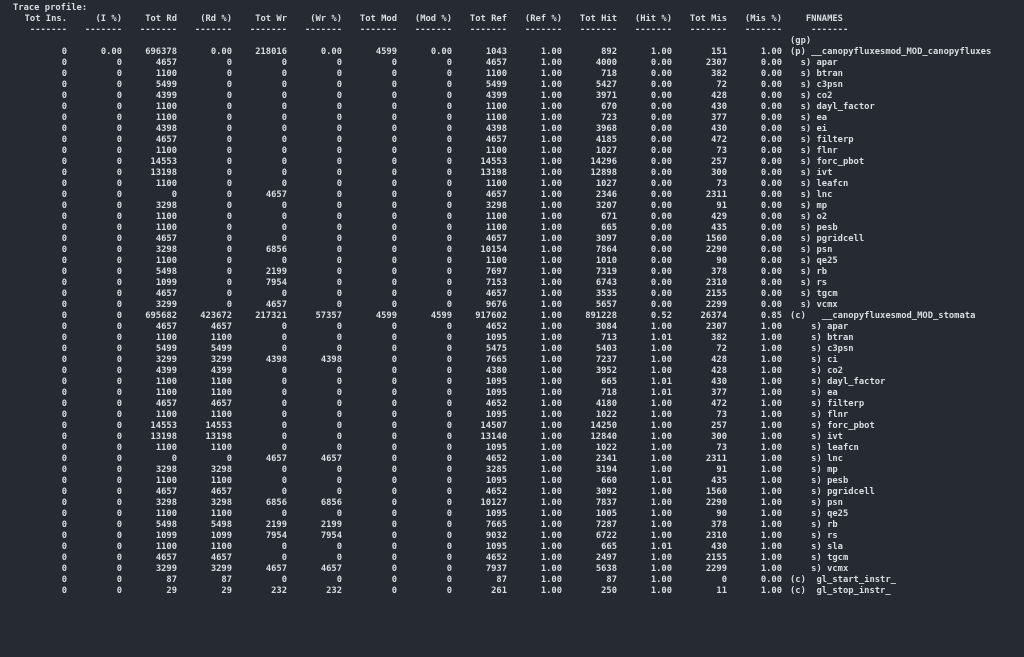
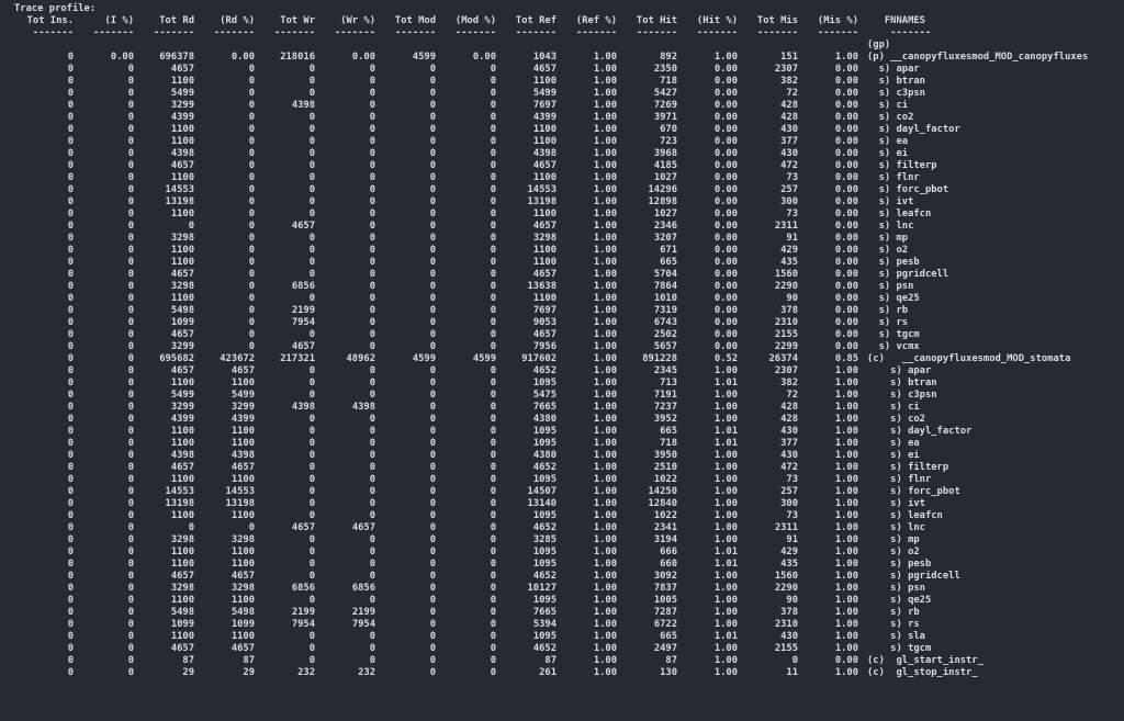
  Trace profile:
  Tot Ins.	(I %)	Tot Rd	(Rd %)	Tot Wr	(Wr %)	Tot Mod	(Mod %)	Tot Ref	(Ref %)	Tot Hit	(Hit %)	Tot Mis	(Mis %)	FNNAMES
  -------	-------	-------	-------	-------	-------	-------	-------	-------	-------	-------	-------	-------	-------	-------
  														(gp)
  0	0.00	696378	0.00	218016	0.00	4599	0.00	1043	1.00	892	1.00	151	1.00	(p) __canopyfluxesmod_MOD_canopyfluxes
- 0	0	4657	0	0	0	0	0	4657	1.00	4000	0.00	2307	0.00	s) apar
+ 0	0	4657	0	0	0	0	0	4657	1.00	2350	0.00	2307	0.00	s) apar
  0	0	1100	0	0	0	0	0	1100	1.00	718	0.00	382	0.00	s) btran
  0	0	5499	0	0	0	0	0	5499	1.00	5427	0.00	72	0.00	s) c3psn
+ 0	0	3299	0	4398	0	0	0	7697	1.00	7269	0.00	428	0.00	s) ci
  0	0	4399	0	0	0	0	0	4399	1.00	3971	0.00	428	0.00	s) co2
  0	0	1100	0	0	0	0	0	1100	1.00	670	0.00	430	0.00	s) dayl_factor
  0	0	1100	0	0	0	0	0	1100	1.00	723	0.00	377	0.00	s) ea
  0	0	4398	0	0	0	0	0	4398	1.00	3968	0.00	430	0.00	s) ei
  0	0	4657	0	0	0	0	0	4657	1.00	4185	0.00	472	0.00	s) filterp
  0	0	1100	0	0	0	0	0	1100	1.00	1027	0.00	73	0.00	s) flnr
  0	0	14553	0	0	0	0	0	14553	1.00	14296	0.00	257	0.00	s) forc_pbot
  0	0	13198	0	0	0	0	0	13198	1.00	12898	0.00	300	0.00	s) ivt
  0	0	1100	0	0	0	0	0	1100	1.00	1027	0.00	73	0.00	s) leafcn
  0	0	0	0	4657	0	0	0	4657	1.00	2346	0.00	2311	0.00	s) lnc
  0	0	3298	0	0	0	0	0	3298	1.00	3207	0.00	91	0.00	s) mp
  0	0	1100	0	0	0	0	0	1100	1.00	671	0.00	429	0.00	s) o2
  0	0	1100	0	0	0	0	0	1100	1.00	665	0.00	435	0.00	s) pesb
- 0	0	4657	0	0	0	0	0	4657	1.00	3097	0.00	1560	0.00	s) pgridcell
+ 0	0	4657	0	0	0	0	0	4657	1.00	5704	0.00	1560	0.00	s) pgridcell
- 0	0	3298	0	6856	0	0	0	10154	1.00	7864	0.00	2290	0.00	s) psn
+ 0	0	3298	0	6856	0	0	0	13638	1.00	7864	0.00	2290	0.00	s) psn
  0	0	1100	0	0	0	0	0	1100	1.00	1010	0.00	90	0.00	s) qe25
  0	0	5498	0	2199	0	0	0	7697	1.00	7319	0.00	378	0.00	s) rb
- 0	0	1099	0	7954	0	0	0	7153	1.00	6743	0.00	2310	0.00	s) rs
+ 0	0	1099	0	7954	0	0	0	9053	1.00	6743	0.00	2310	0.00	s) rs
- 0	0	4657	0	0	0	0	0	4657	1.00	3535	0.00	2155	0.00	s) tgcm
+ 0	0	4657	0	0	0	0	0	4657	1.00	2502	0.00	2155	0.00	s) tgcm
- 0	0	3299	0	4657	0	0	0	9676	1.00	5657	0.00	2299	0.00	s) vcmx
+ 0	0	3299	0	4657	0	0	0	7956	1.00	5657	0.00	2299	0.00	s) vcmx
- 0	0	695682	423672	217321	57357	4599	4599	917602	1.00	891228	0.52	26374	0.85	(c) __canopyfluxesmod_MOD_stomata
+ 0	0	695682	423672	217321	48962	4599	4599	917602	1.00	891228	0.52	26374	0.85	(c) __canopyfluxesmod_MOD_stomata
- 0	0	4657	4657	0	0	0	0	4652	1.00	3084	1.00	2307	1.00	s) apar
+ 0	0	4657	4657	0	0	0	0	4652	1.00	2345	1.00	2307	1.00	s) apar
  0	0	1100	1100	0	0	0	0	1095	1.00	713	1.01	382	1.00	s) btran
- 0	0	5499	5499	0	0	0	0	5475	1.00	5403	1.00	72	1.00	s) c3psn
+ 0	0	5499	5499	0	0	0	0	5475	1.00	7191	1.00	72	1.00	s) c3psn
  0	0	3299	3299	4398	4398	0	0	7665	1.00	7237	1.00	428	1.00	s) ci
  0	0	4399	4399	0	0	0	0	4380	1.00	3952	1.00	428	1.00	s) co2
  0	0	1100	1100	0	0	0	0	1095	1.00	665	1.01	430	1.00	s) dayl_factor
  0	0	1100	1100	0	0	0	0	1095	1.00	718	1.01	377	1.00	s) ea
+ 0	0	4398	4398	0	0	0	0	4380	1.00	3950	1.00	430	1.00	s) ei
- 0	0	4657	4657	0	0	0	0	4652	1.00	4180	1.00	472	1.00	s) filterp
+ 0	0	4657	4657	0	0	0	0	4652	1.00	2510	1.00	472	1.00	s) filterp
  0	0	1100	1100	0	0	0	0	1095	1.00	1022	1.00	73	1.00	s) flnr
  0	0	14553	14553	0	0	0	0	14507	1.00	14250	1.00	257	1.00	s) forc_pbot
  0	0	13198	13198	0	0	0	0	13140	1.00	12840	1.00	300	1.00	s) ivt
  0	0	1100	1100	0	0	0	0	1095	1.00	1022	1.00	73	1.00	s) leafcn
  0	0	0	0	4657	4657	0	0	4652	1.00	2341	1.00	2311	1.00	s) lnc
  0	0	3298	3298	0	0	0	0	3285	1.00	3194	1.00	91	1.00	s) mp
+ 0	0	1100	1100	0	0	0	0	1095	1.00	666	1.01	429	1.00	s) o2
  0	0	1100	1100	0	0	0	0	1095	1.00	660	1.01	435	1.00	s) pesb
  0	0	4657	4657	0	0	0	0	4652	1.00	3092	1.00	1560	1.00	s) pgridcell
  0	0	3298	3298	6856	6856	0	0	10127	1.00	7837	1.00	2290	1.00	s) psn
  0	0	1100	1100	0	0	0	0	1095	1.00	1005	1.00	90	1.00	s) qe25
  0	0	5498	5498	2199	2199	0	0	7665	1.00	7287	1.00	378	1.00	s) rb
- 0	0	1099	1099	7954	7954	0	0	9032	1.00	6722	1.00	2310	1.00	s) rs
+ 0	0	1099	1099	7954	7954	0	0	5394	1.00	6722	1.00	2310	1.00	s) rs
  0	0	1100	1100	0	0	0	0	1095	1.00	665	1.01	430	1.00	s) sla
  0	0	4657	4657	0	0	0	0	4652	1.00	2497	1.00	2155	1.00	s) tgcm
- 0	0	3299	3299	4657	4657	0	0	7937	1.00	5638	1.00	2299	1.00	s) vcmx
  0	0	87	87	0	0	0	0	87	1.00	87	1.00	0	0.00	(c) gl_start_instr_
- 0	0	29	29	232	232	0	0	261	1.00	250	1.00	11	1.00	(c) gl_stop_instr_
+ 0	0	29	29	232	232	0	0	261	1.00	130	1.00	11	1.00	(c) gl_stop_instr_
